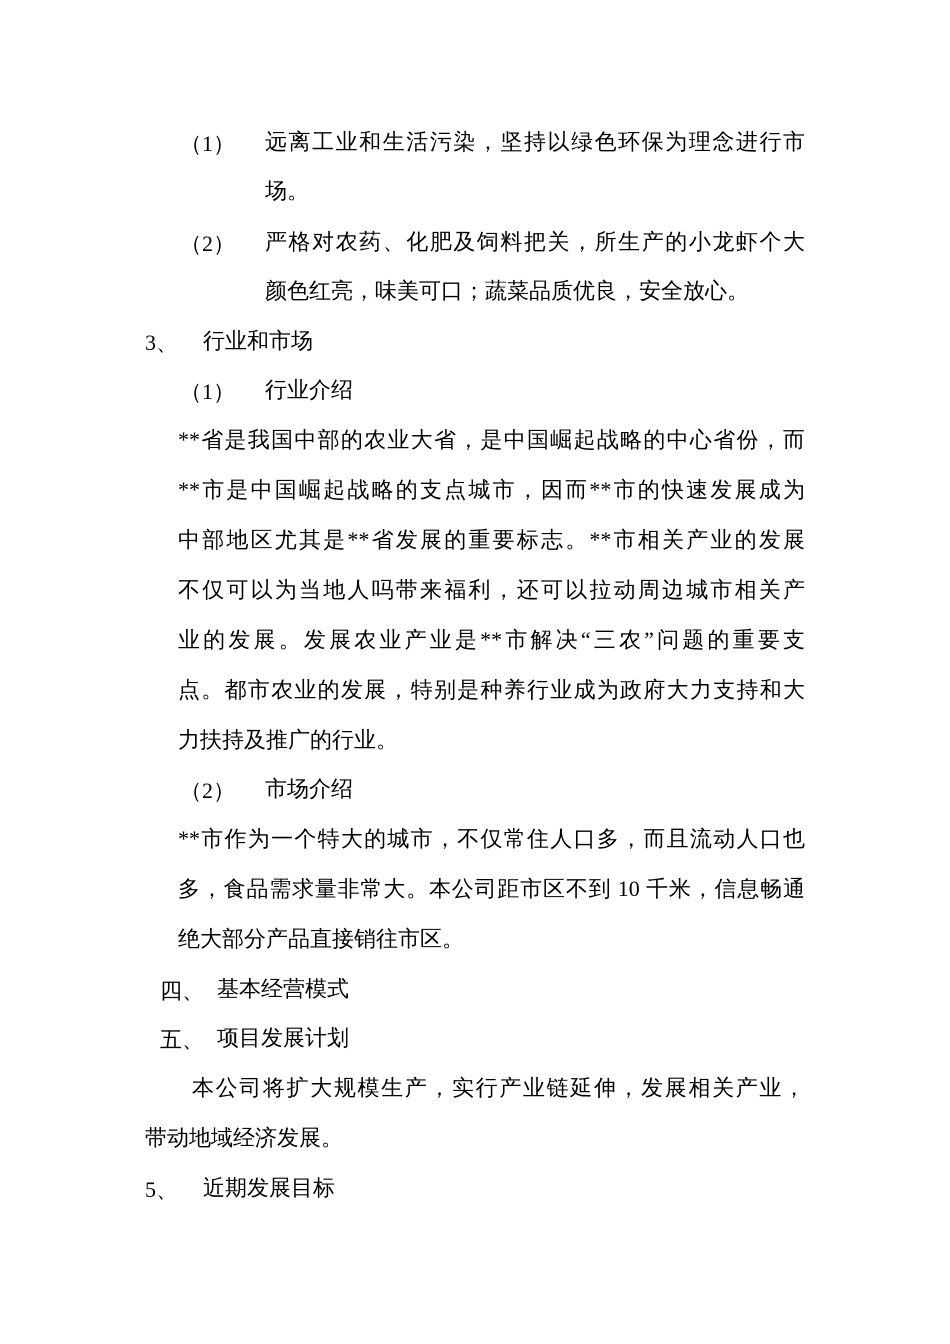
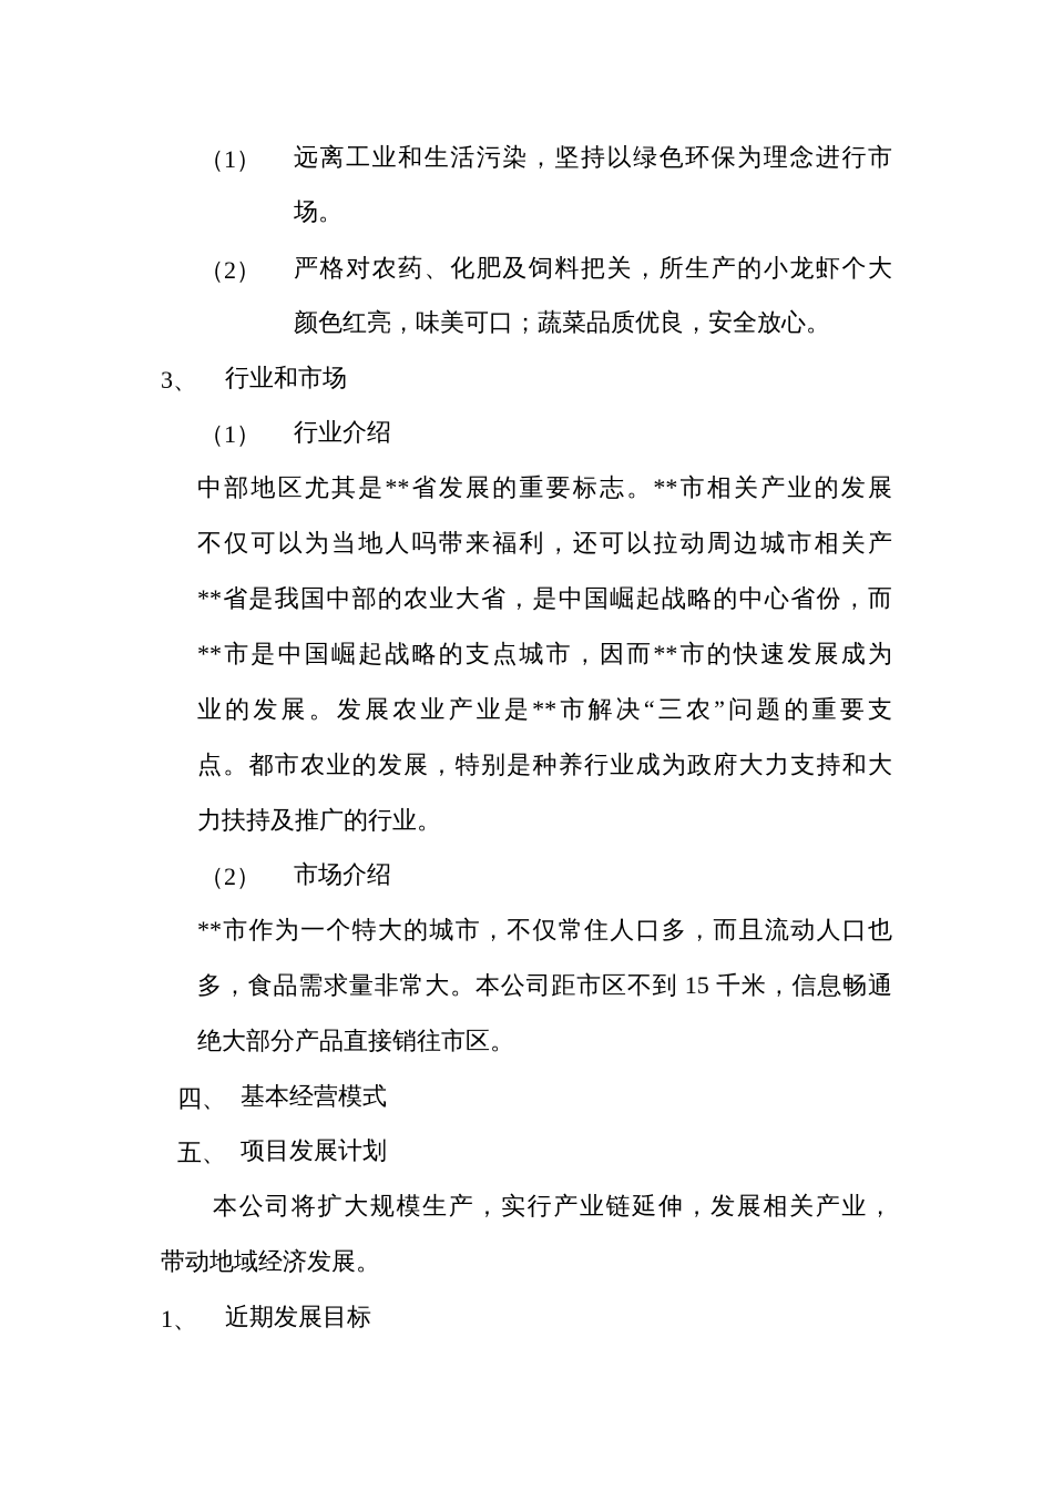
  （1）
  远离工业和生活污染，坚持以绿色环保为理念进行市
  场。
  （2）
  严格对农药、化肥及饲料把关，所生产的小龙虾个大
  颜色红亮，味美可口；蔬菜品质优良，安全放心。
  3、
  行业和市场
  （1）
  行业介绍
- **省是我国中部的农业大省，是中国崛起战略的中心省份，而
+ 中部地区尤其是**省发展的重要标志。**市相关产业的发展
- **市是中国崛起战略的支点城市，因而**市的快速发展成为
+ 不仅可以为当地人吗带来福利，还可以拉动周边城市相关产
- 中部地区尤其是**省发展的重要标志。**市相关产业的发展
+ **省是我国中部的农业大省，是中国崛起战略的中心省份，而
- 不仅可以为当地人吗带来福利，还可以拉动周边城市相关产
+ **市是中国崛起战略的支点城市，因而**市的快速发展成为
  业的发展。发展农业产业是**市解决“三农”问题的重要支
  点。都市农业的发展，特别是种养行业成为政府大力支持和大
  力扶持及推广的行业。
  （2）
  市场介绍
  **市作为一个特大的城市，不仅常住人口多，而且流动人口也
- 多，食品需求量非常大。本公司距市区不到 10 千米，信息畅通
+ 多，食品需求量非常大。本公司距市区不到 15 千米，信息畅通
  绝大部分产品直接销往市区。
  四、
  基本经营模式
  五、
  项目发展计划
  本公司将扩大规模生产，实行产业链延伸，发展相关产业，
  带动地域经济发展。
- 5、
+ 1、
  近期发展目标
